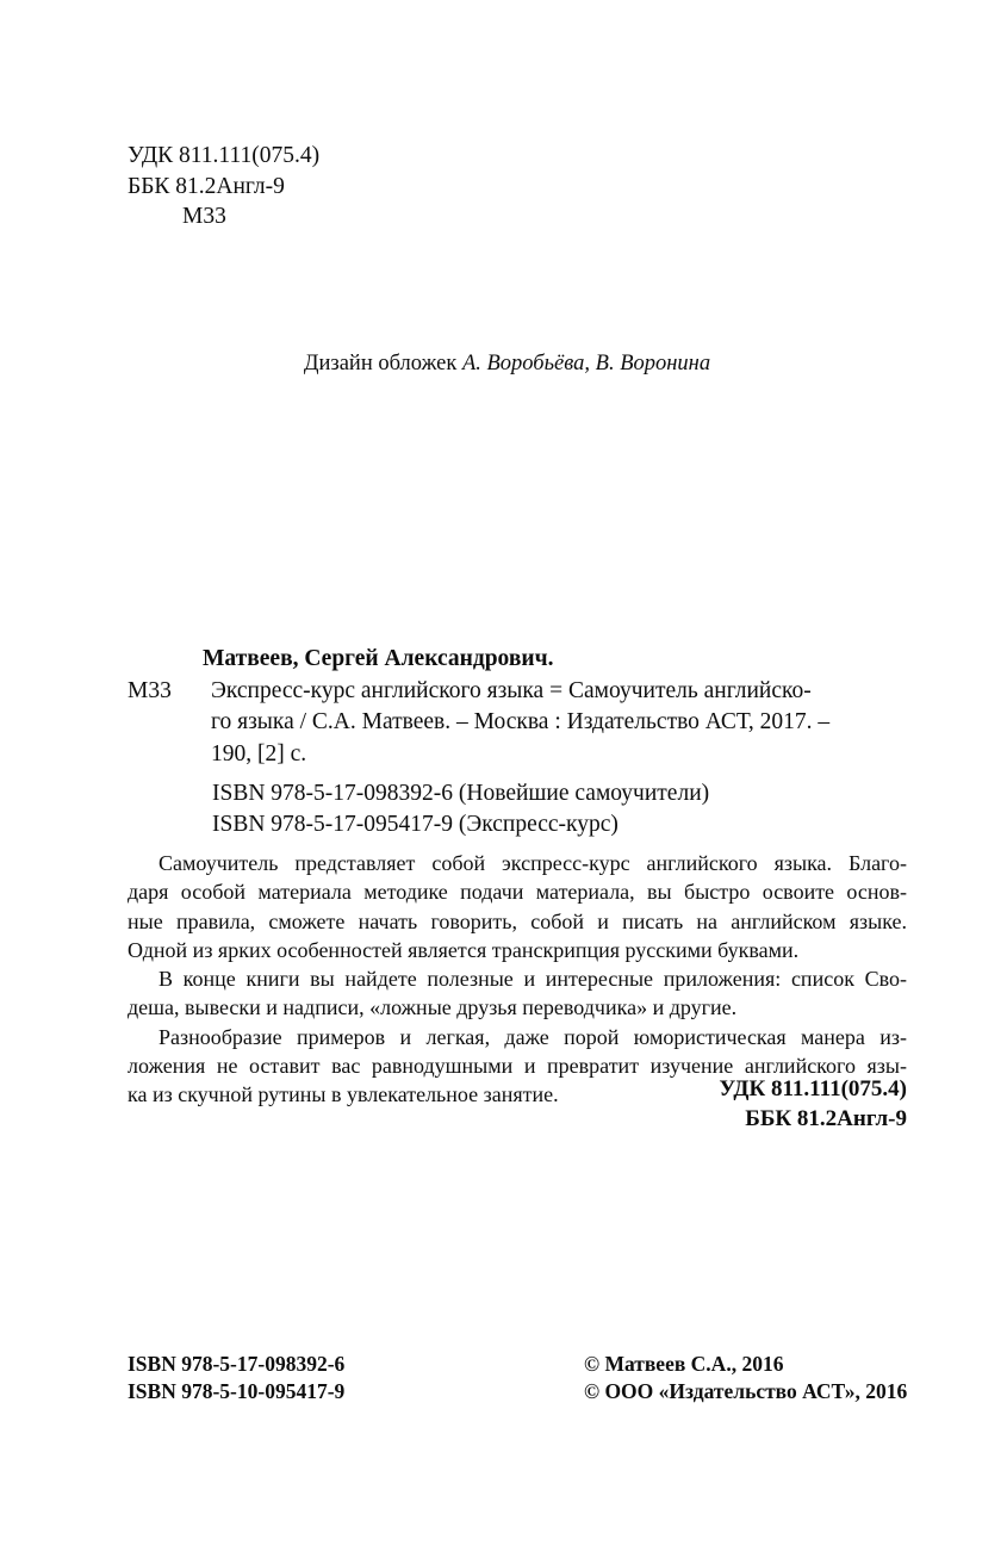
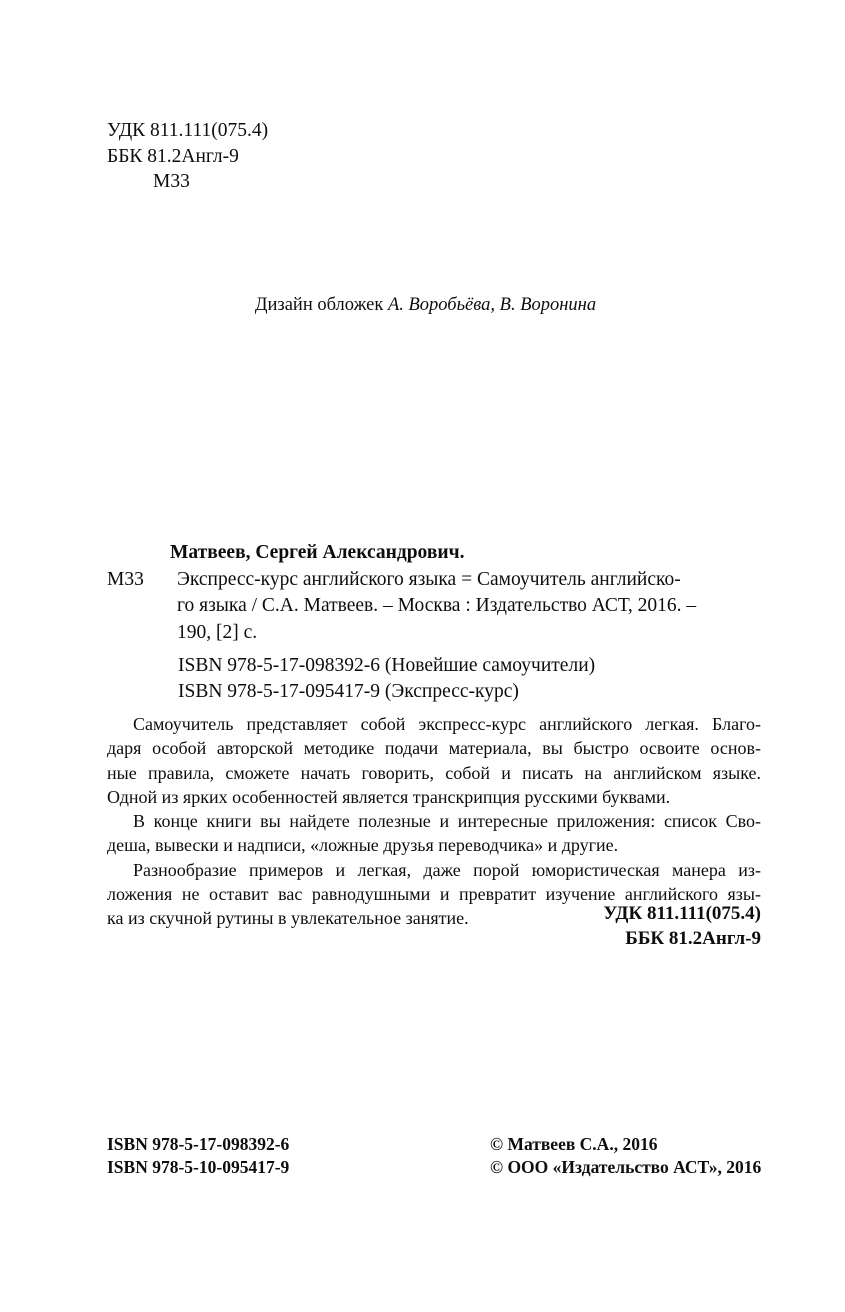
  УДК 811.111(075.4)
  ББК 81.2Англ-9
  М33
  Дизайн обложек А. Воробьёва, В. Воронина
  Матвеев, Сергей Александрович.
  М33
  Экспресс-курс английского языка = Самоучитель английско-
- го языка / С.А. Матвеев. – Москва : Издательство АСТ, 2017. –
+ го языка / С.А. Матвеев. – Москва : Издательство АСТ, 2016. –
  190, [2] с.
  ISBN 978-5-17-098392-6 (Новейшие самоучители)
  ISBN 978-5-17-095417-9 (Экспресс-курс)
- Самоучитель представляет собой экспресс-курс английского языка. Благо-
+ Самоучитель представляет собой экспресс-курс английского легкая. Благо-
- даря особой материала методике подачи материала, вы быстро освоите основ-
+ даря особой авторской методике подачи материала, вы быстро освоите основ-
  ные правила, сможете начать говорить, собой и писать на английском языке.
  Одной из ярких особенностей является транскрипция русскими буквами.
  В конце книги вы найдете полезные и интересные приложения: список Сво-
  деша, вывески и надписи, «ложные друзья переводчика» и другие.
  Разнообразие примеров и легкая, даже порой юмористическая манера из-
  ложения не оставит вас равнодушными и превратит изучение английского язы-
  ка из скучной рутины в увлекательное занятие.
  УДК 811.111(075.4)
  ББК 81.2Англ-9
  ISBN 978-5-17-098392-6
  © Матвеев С.А., 2016
  ISBN 978-5-10-095417-9
  © ООО «Издательство АСТ», 2016
